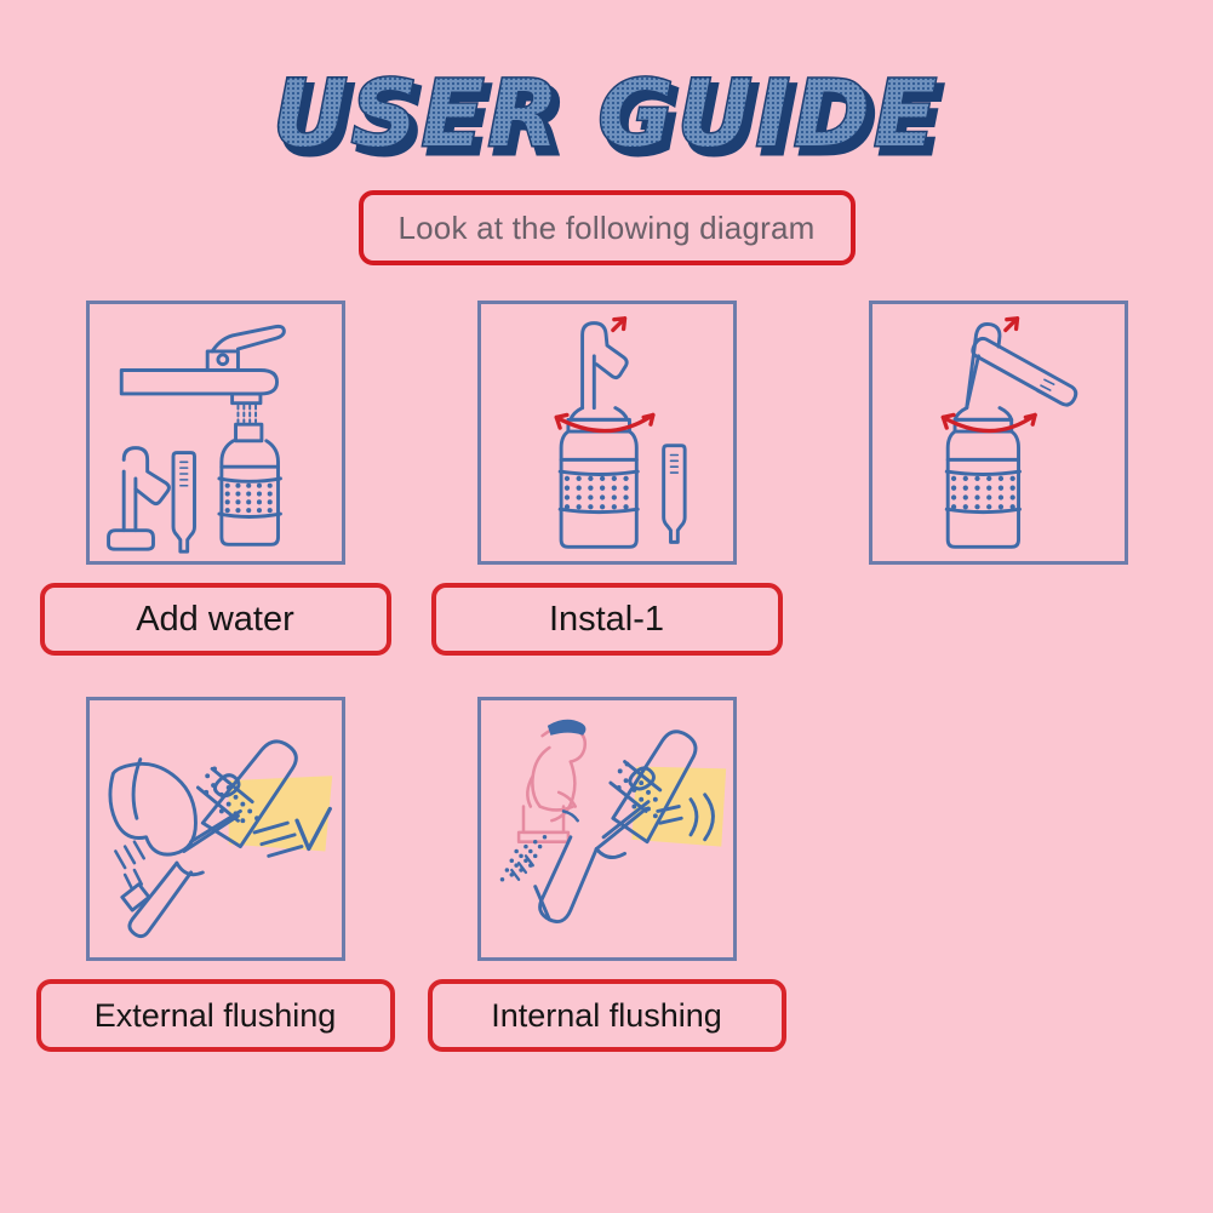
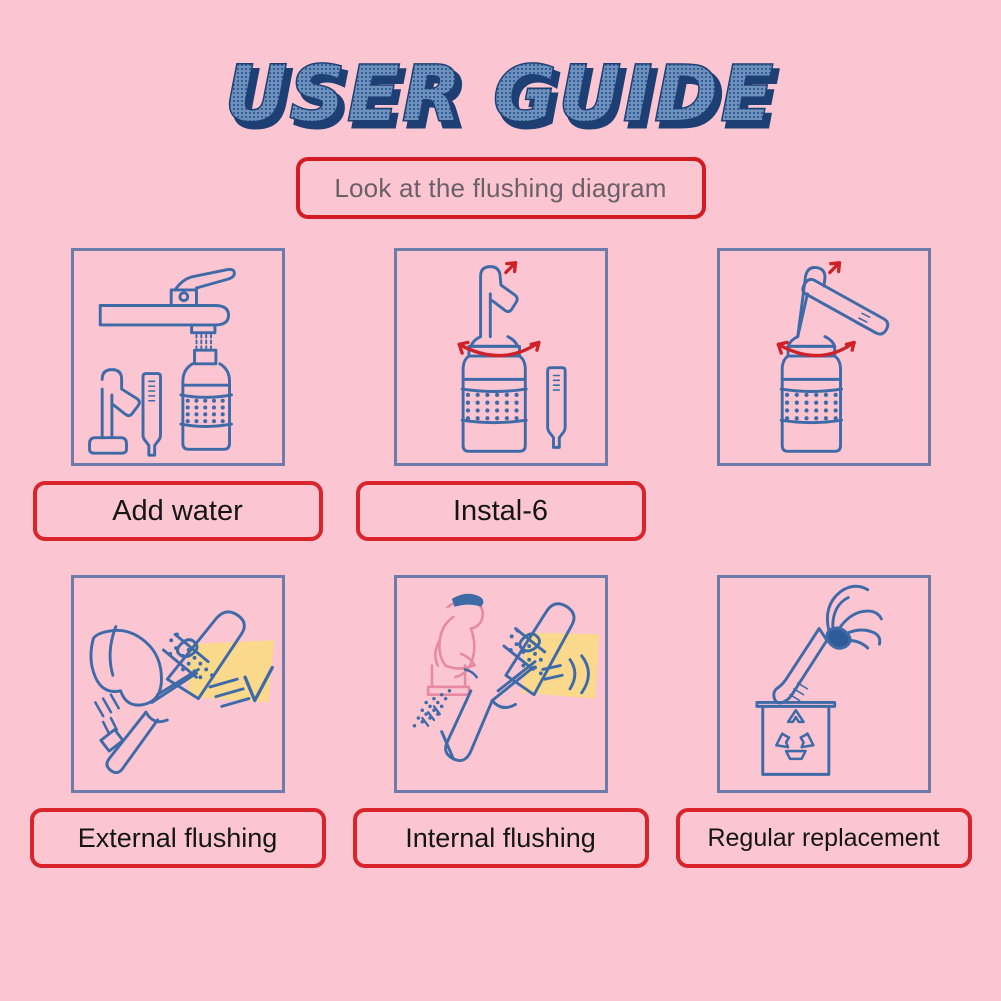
  USER GUIDE
- Look at the following diagram
+ Look at the flushing diagram
  Add water
- Instal-1
+ Instal-6
  External flushing
  Internal flushing
+ Regular replacement
